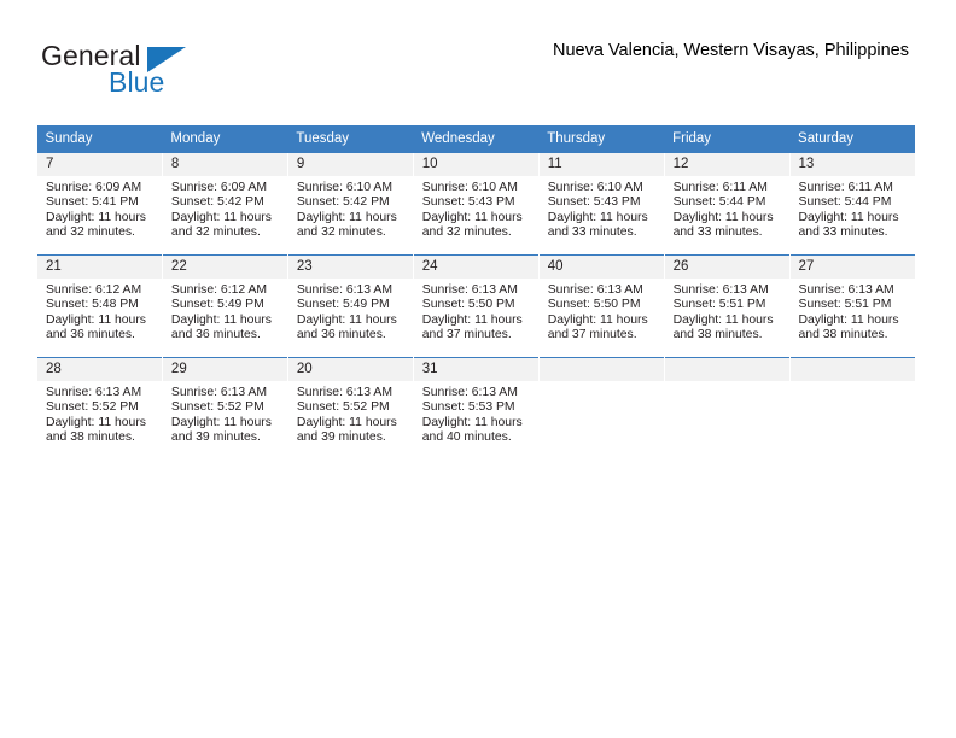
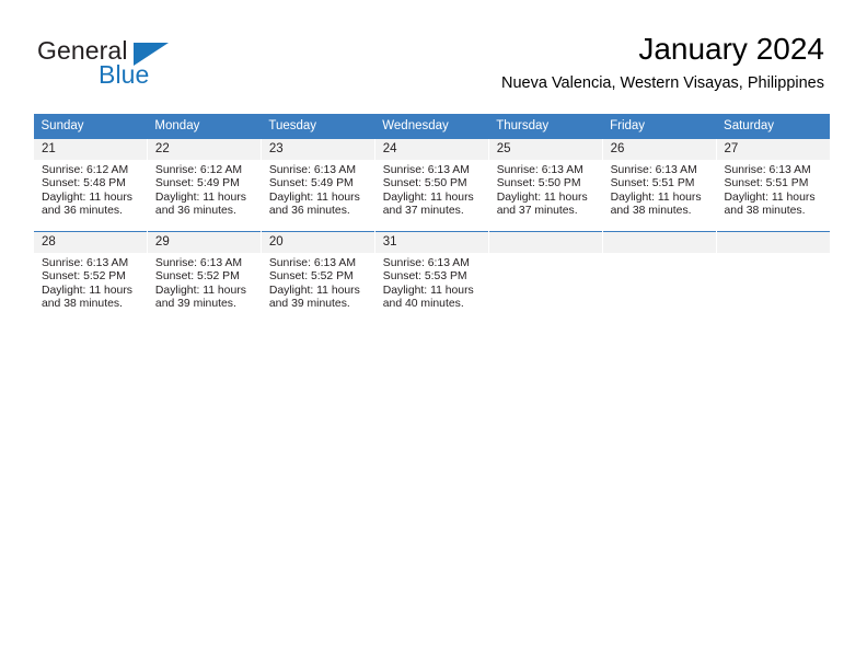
  General
  Blue
+ January 2024
  Nueva Valencia, Western Visayas, Philippines
  Sunday	Monday	Tuesday	Wednesday	Thursday	Friday	Saturday
- 7Sunrise: 6:09 AMSunset: 5:41 PMDaylight: 11 hoursand 32 minutes.	8Sunrise: 6:09 AMSunset: 5:42 PMDaylight: 11 hoursand 32 minutes.	9Sunrise: 6:10 AMSunset: 5:42 PMDaylight: 11 hoursand 32 minutes.	10Sunrise: 6:10 AMSunset: 5:43 PMDaylight: 11 hoursand 32 minutes.	11Sunrise: 6:10 AMSunset: 5:43 PMDaylight: 11 hoursand 33 minutes.	12Sunrise: 6:11 AMSunset: 5:44 PMDaylight: 11 hoursand 33 minutes.	13Sunrise: 6:11 AMSunset: 5:44 PMDaylight: 11 hoursand 33 minutes.
- 21Sunrise: 6:12 AMSunset: 5:48 PMDaylight: 11 hoursand 36 minutes.	22Sunrise: 6:12 AMSunset: 5:49 PMDaylight: 11 hoursand 36 minutes.	23Sunrise: 6:13 AMSunset: 5:49 PMDaylight: 11 hoursand 36 minutes.	24Sunrise: 6:13 AMSunset: 5:50 PMDaylight: 11 hoursand 37 minutes.	40Sunrise: 6:13 AMSunset: 5:50 PMDaylight: 11 hoursand 37 minutes.	26Sunrise: 6:13 AMSunset: 5:51 PMDaylight: 11 hoursand 38 minutes.	27Sunrise: 6:13 AMSunset: 5:51 PMDaylight: 11 hoursand 38 minutes.
+ 21Sunrise: 6:12 AMSunset: 5:48 PMDaylight: 11 hoursand 36 minutes.	22Sunrise: 6:12 AMSunset: 5:49 PMDaylight: 11 hoursand 36 minutes.	23Sunrise: 6:13 AMSunset: 5:49 PMDaylight: 11 hoursand 36 minutes.	24Sunrise: 6:13 AMSunset: 5:50 PMDaylight: 11 hoursand 37 minutes.	25Sunrise: 6:13 AMSunset: 5:50 PMDaylight: 11 hoursand 37 minutes.	26Sunrise: 6:13 AMSunset: 5:51 PMDaylight: 11 hoursand 38 minutes.	27Sunrise: 6:13 AMSunset: 5:51 PMDaylight: 11 hoursand 38 minutes.
  28Sunrise: 6:13 AMSunset: 5:52 PMDaylight: 11 hoursand 38 minutes.	29Sunrise: 6:13 AMSunset: 5:52 PMDaylight: 11 hoursand 39 minutes.	20Sunrise: 6:13 AMSunset: 5:52 PMDaylight: 11 hoursand 39 minutes.	31Sunrise: 6:13 AMSunset: 5:53 PMDaylight: 11 hoursand 40 minutes.
